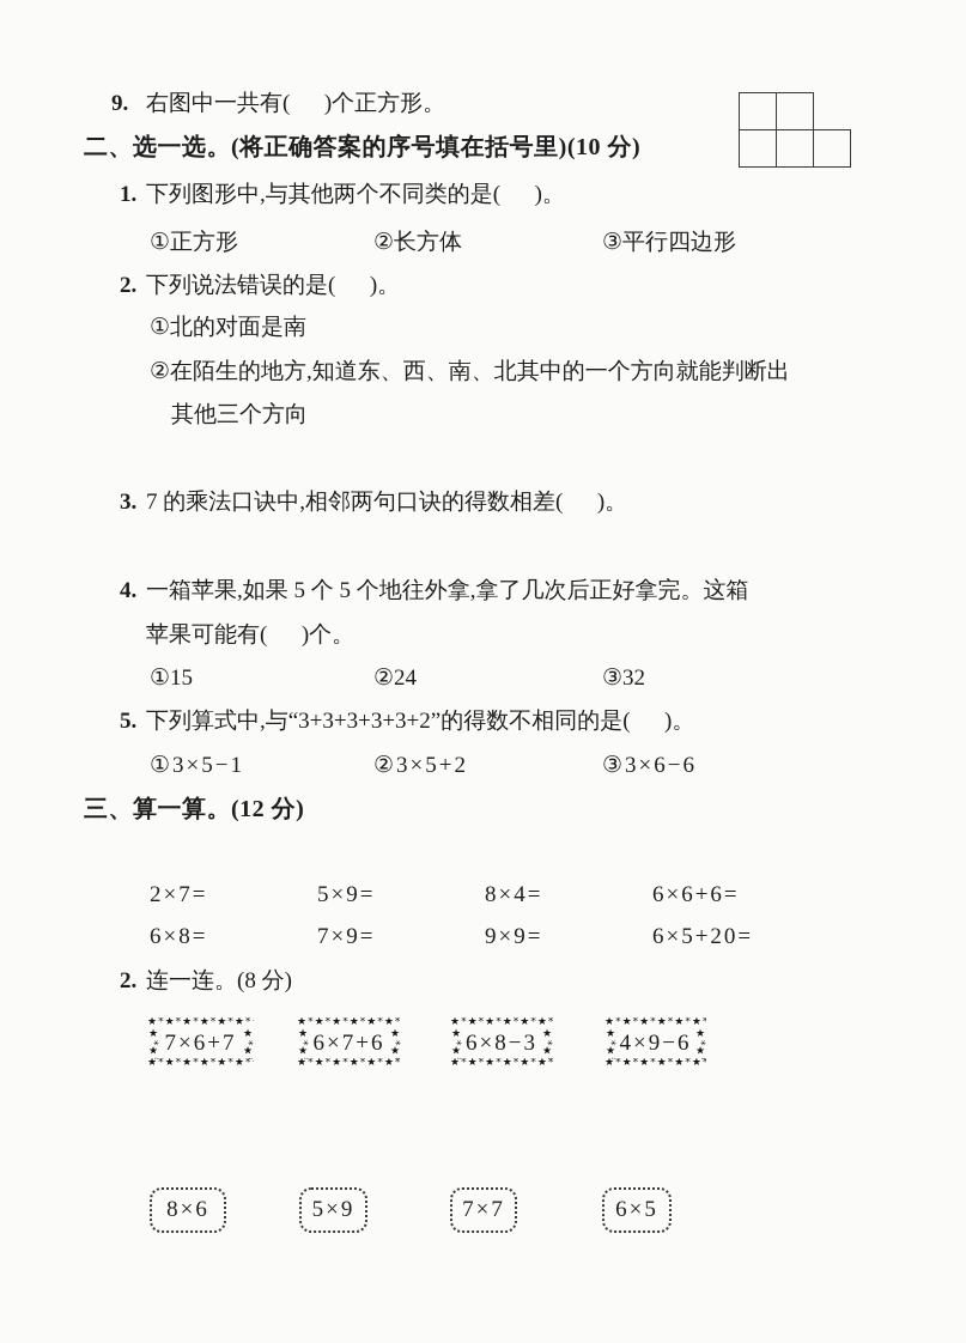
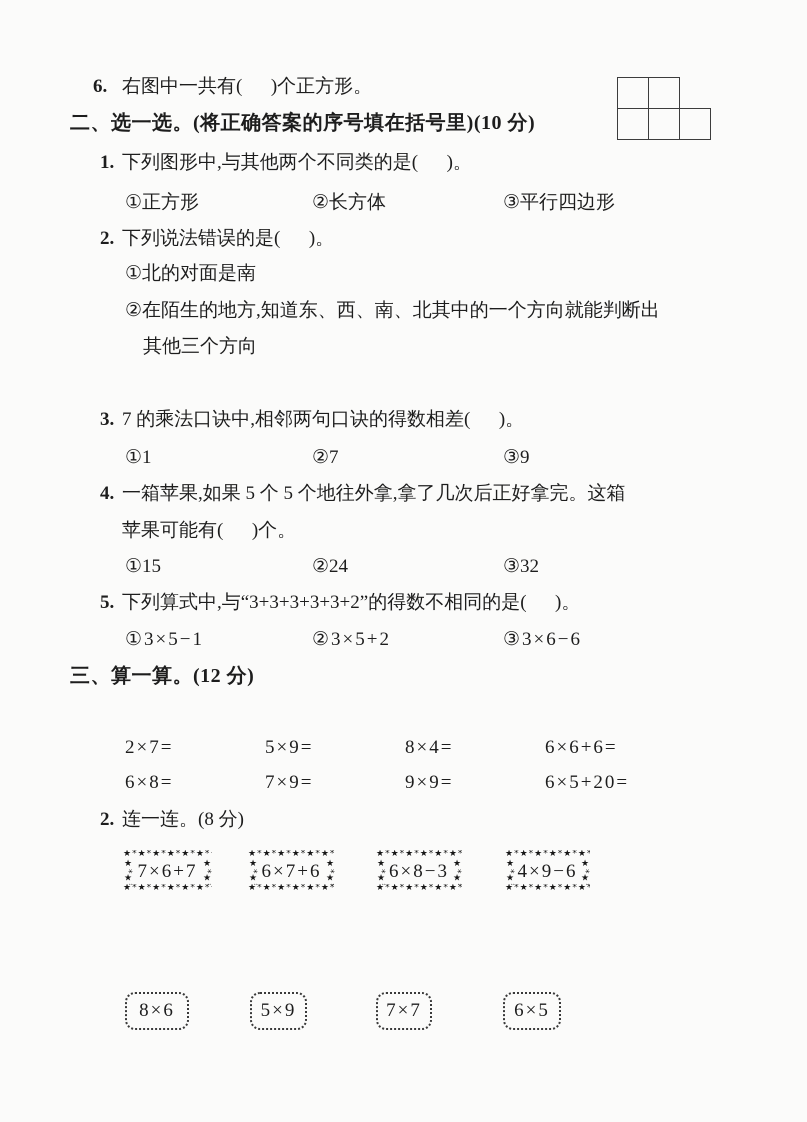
- 9. 右图中一共有( )个正方形。
+ 6. 右图中一共有( )个正方形。
  二、选一选。(将正确答案的序号填在括号里)(10 分)
  1. 下列图形中,与其他两个不同类的是( )。
  ①正方形
  ②长方体
  ③平行四边形
  2. 下列说法错误的是( )。
  ①北的对面是南
  ②在陌生的地方,知道东、西、南、北其中的一个方向就能判断出
  其他三个方向
  3. 7 的乘法口诀中,相邻两句口诀的得数相差( )。
+ ①1
+ ②7
+ ③9
  4. 一箱苹果,如果 5 个 5 个地往外拿,拿了几次后正好拿完。这箱
  苹果可能有( )个。
  ①15
  ②24
  ③32
  5. 下列算式中,与“3+3+3+3+3+2”的得数不相同的是( )。
  ①3×5−1
  ②3×5+2
  ③3×6−6
  三、算一算。(12 分)
  2×7=
  5×9=
  8×4=
  6×6+6=
  6×8=
  7×9=
  9×9=
  6×5+20=
  2. 连一连。(8 分)
  7×6+7
  6×7+6
  6×8−3
  4×9−6
  8×6
  5×9
  7×7
  6×5
